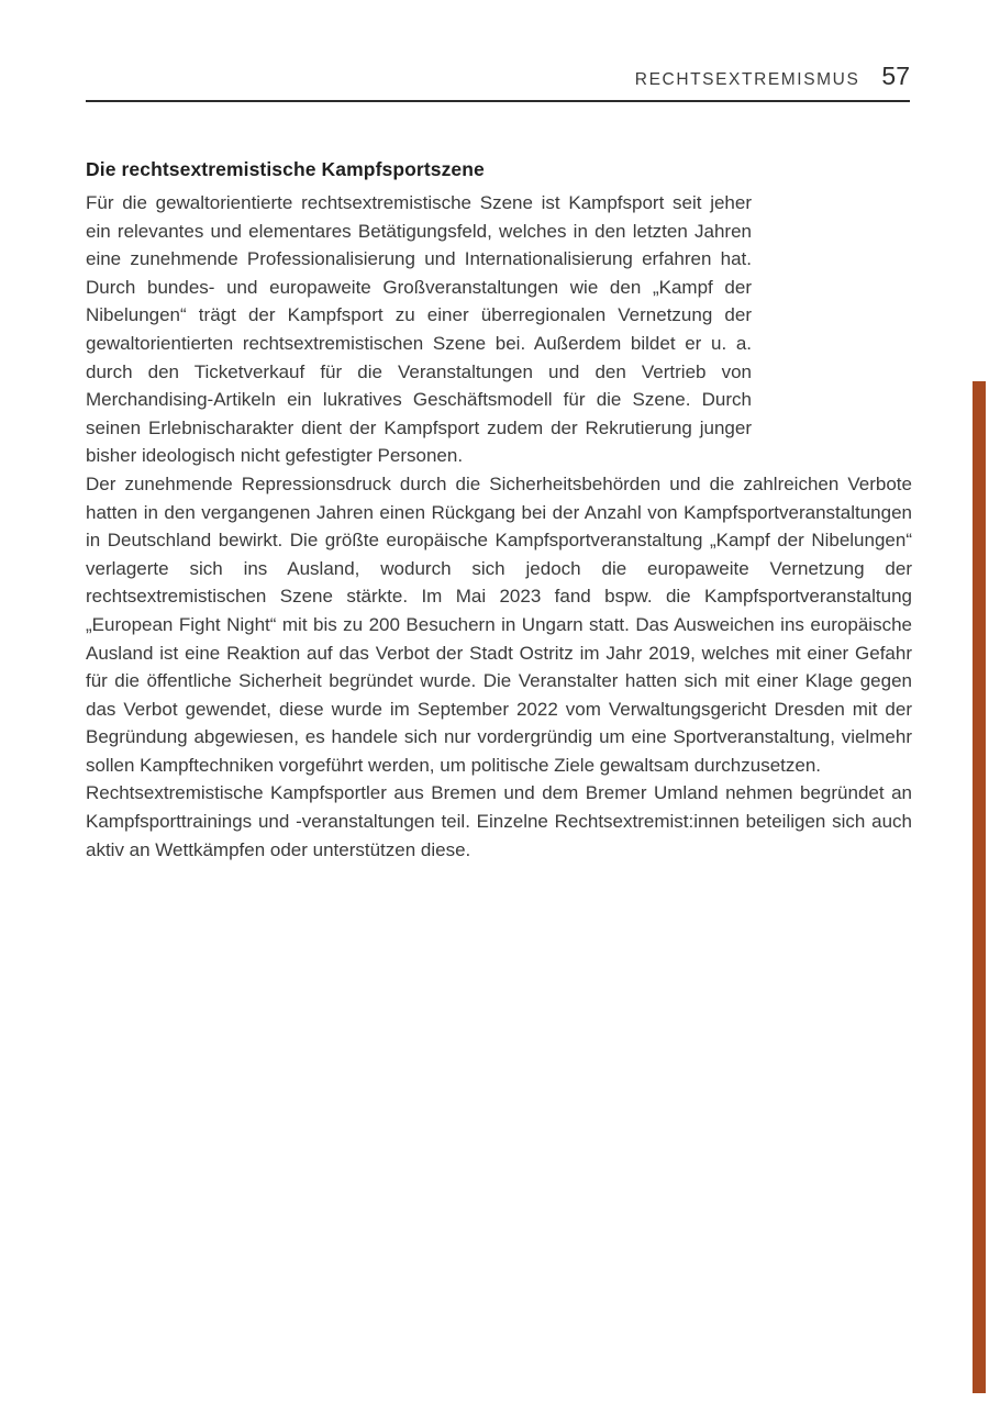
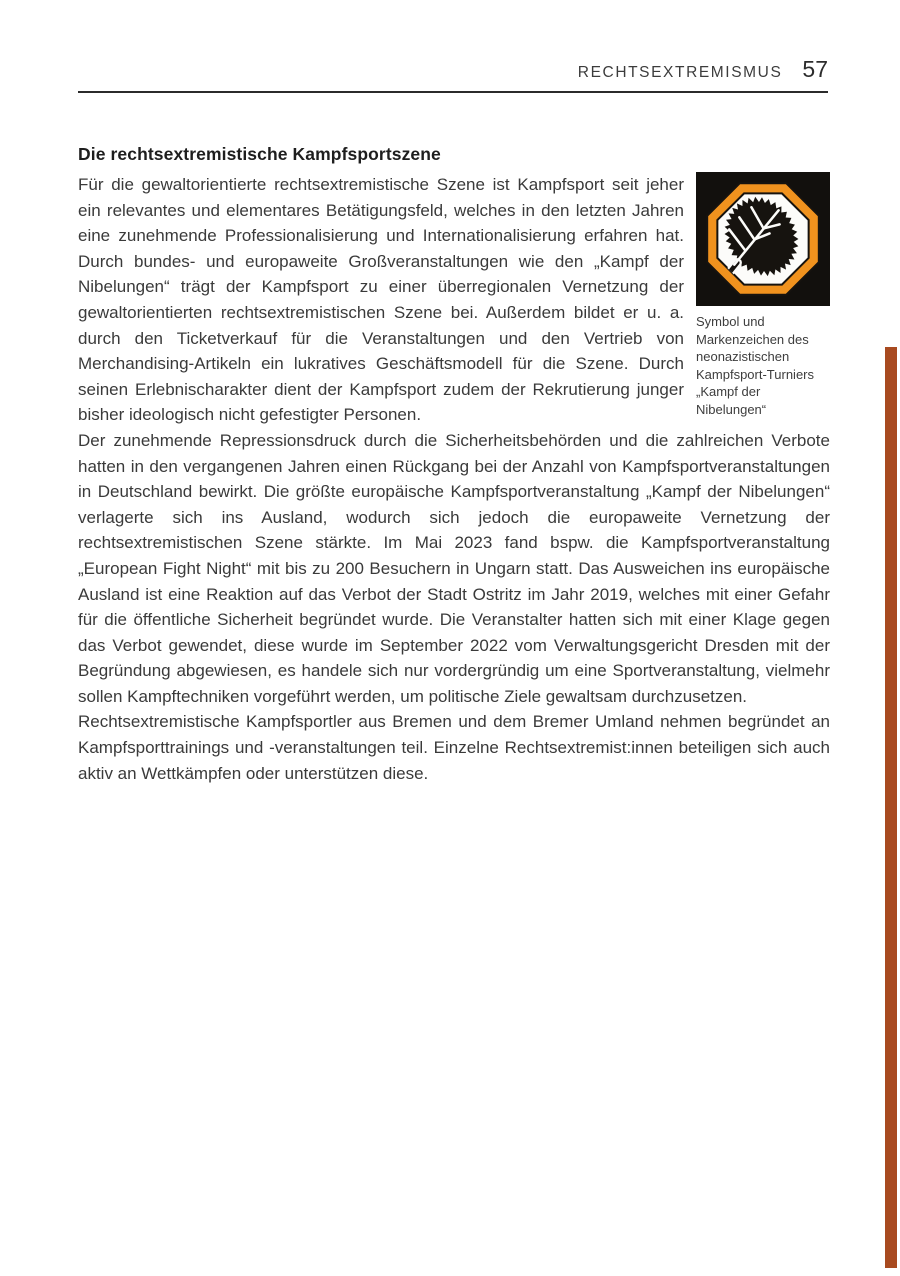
  RECHTSEXTREMISMUS
  57
  Die rechtsextremistische Kampfsportszene
  Für die gewaltorientierte rechtsextremistische Szene ist Kampfsport seit jeher ein relevantes und elementares Betätigungsfeld, welches in den letzten Jahren eine zunehmende Professionalisierung und Internationalisierung erfahren hat. Durch bundes- und europaweite Großveranstaltungen wie den „Kampf der Nibelungen“ trägt der Kampfsport zu einer überregionalen Vernetzung der gewaltorientierten rechtsextremistischen Szene bei. Außerdem bildet er u. a. durch den Ticketverkauf für die Veranstaltungen und den Vertrieb von Merchandising-Artikeln ein lukratives Geschäftsmodell für die Szene. Durch seinen Erlebnischarakter dient der Kampfsport zudem der Rekrutierung junger bisher ideologisch nicht gefestigter Personen.
+ Symbol und Markenzeichen des neonazistischen Kampfsport-Turniers „Kampf der Nibelungen“
  Der zunehmende Repressionsdruck durch die Sicherheitsbehörden und die zahlreichen Verbote hatten in den vergangenen Jahren einen Rückgang bei der Anzahl von Kampfsportveranstaltungen in Deutschland bewirkt. Die größte europäische Kampfsportveranstaltung „Kampf der Nibelungen“ verlagerte sich ins Ausland, wodurch sich jedoch die europaweite Vernetzung der rechtsextremistischen Szene stärkte. Im Mai 2023 fand bspw. die Kampfsportveranstaltung „European Fight Night“ mit bis zu 200 Besuchern in Ungarn statt. Das Ausweichen ins europäische Ausland ist eine Reaktion auf das Verbot der Stadt Ostritz im Jahr 2019, welches mit einer Gefahr für die öffentliche Sicherheit begründet wurde. Die Veranstalter hatten sich mit einer Klage gegen das Verbot gewendet, diese wurde im September 2022 vom Verwaltungsgericht Dresden mit der Begründung abgewiesen, es handele sich nur vordergründig um eine Sportveranstaltung, vielmehr sollen Kampftechniken vorgeführt werden, um politische Ziele gewaltsam durchzusetzen.
  Rechtsextremistische Kampfsportler aus Bremen und dem Bremer Umland nehmen begründet an Kampfsporttrainings und -veranstaltungen teil. Einzelne Rechtsextremist:innen beteiligen sich auch aktiv an Wettkämpfen oder unterstützen diese.
